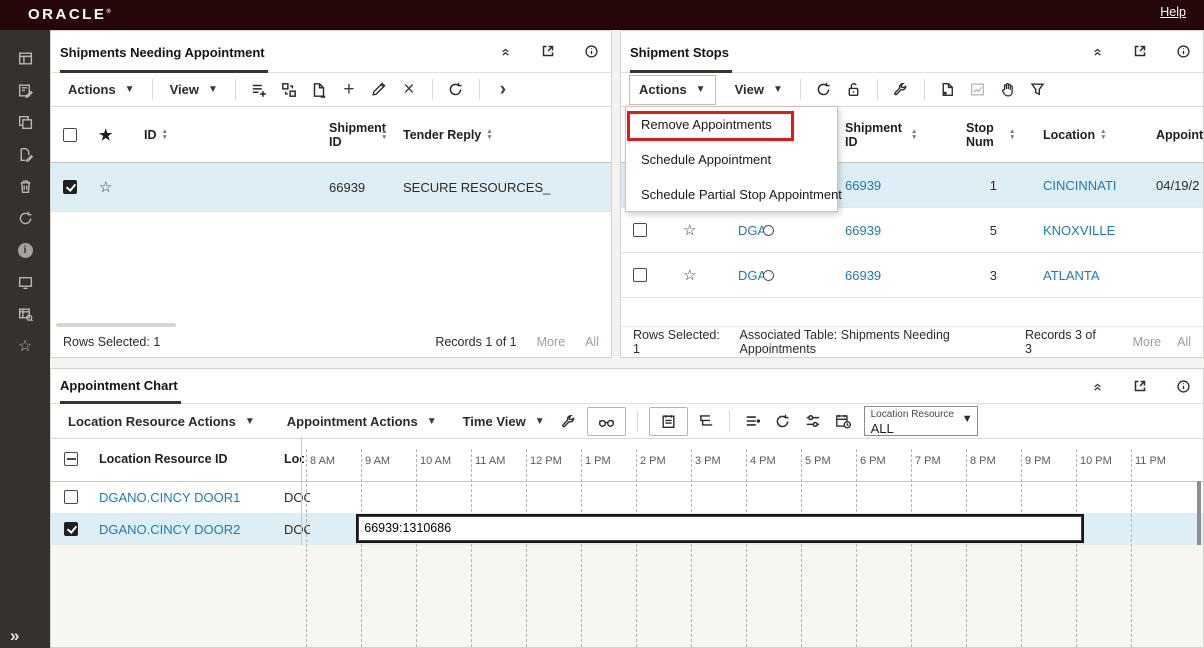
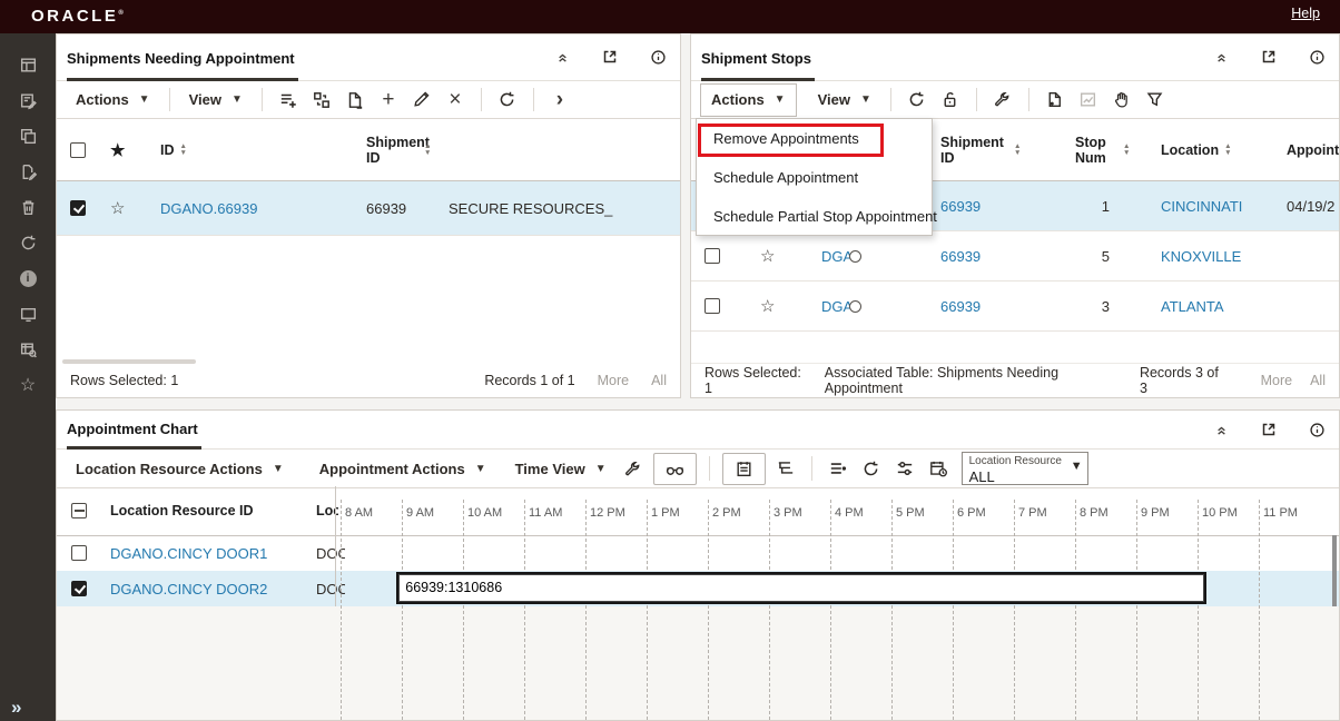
  ORACLE
  Help
  i
  ☆
  »
  Shipments Needing Appointment
  Actions
  ▼
  View
  ▼
  +
  ×
  ›
  ★
  ID
  Shipment ID
- Tender Reply
  ☆
+ DGANO.66939
  66939
  SECURE RESOURCES_
  Rows Selected: 1
  Records 1 of 1
  More
  All
  Shipment Stops
  Actions
  ▼
  View
  ▼
  Shipment ID
  Stop Num
  Location
  66939
  1
  CINCINNATI
  04/19/2
  ☆
  66939
  5
  KNOXVILLE
  ☆
  66939
  3
  ATLANTA
  Rows Selected: 1
- Associated Table: Shipments Needing Appointments
+ Associated Table: Shipments Needing Appointment
  Records 3 of 3
  More
  All
  Remove Appointments
  Schedule Appointment
  Schedule Partial Stop Appointment
  Appointment Chart
  Location Resource Actions
  ▼
  Appointment Actions
  ▼
  Time View
  ▼
  Location Resource
  ALL
  ▼
  Location Resource ID
  Loc
  DGANO.CINCY DOOR1
  DOO
  DGANO.CINCY DOOR2
  DOO
  8 AM
  9 AM
  10 AM
  11 AM
  12 PM
  1 PM
  2 PM
  3 PM
  4 PM
  5 PM
  6 PM
  7 PM
  8 PM
  9 PM
  10 PM
  11 PM
  66939:1310686
